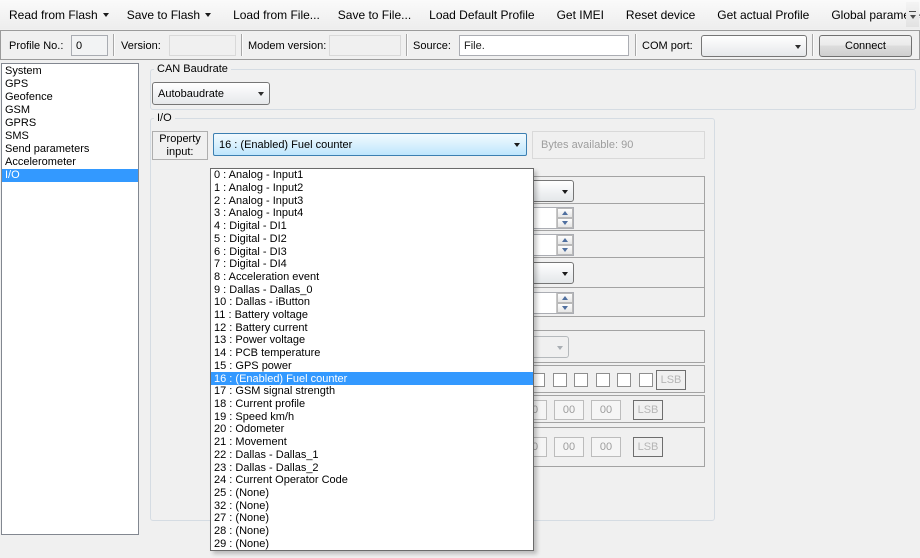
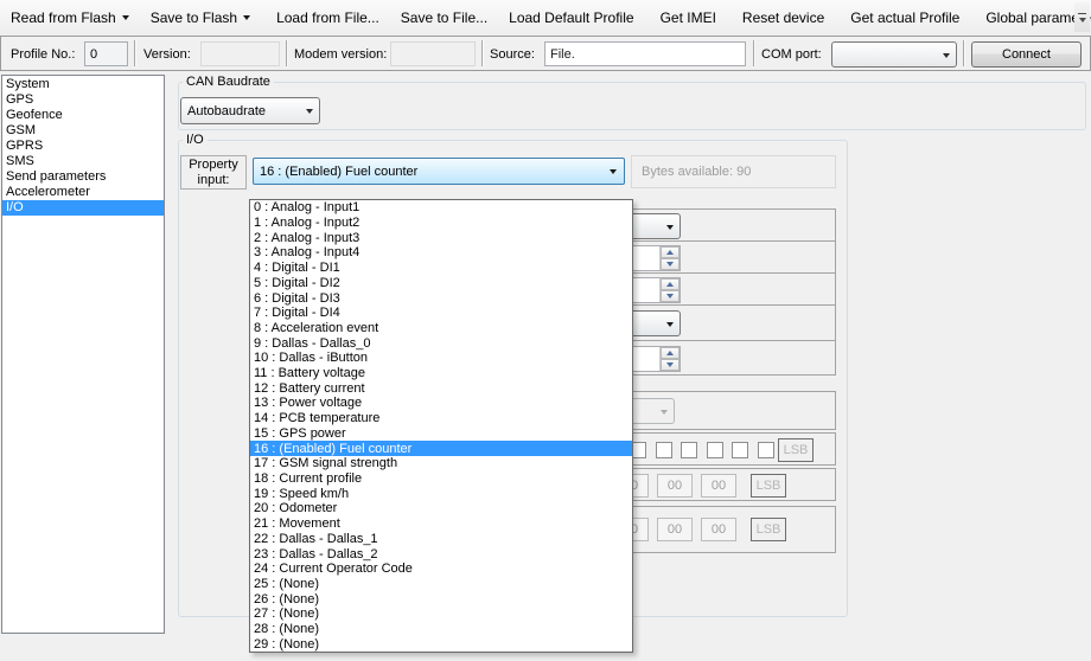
  Read from Flash
  Save to Flash
  Load from File...
  Save to File...
  Load Default Profile
  Get IMEI
  Reset device
  Get actual Profile
  Profile No.:
  0
  Version:
  Modem version:
  Source:
  File.
  COM port:
  Connect
  System
  GPS
  Geofence
  GSM
  GPRS
  SMS
  Send parameters
  Accelerometer
  I/O
  CAN Baudrate
  Autobaudrate
  I/O
  Property input:
  16 : (Enabled) Fuel counter
  Bytes available: 90
  LSB
  00
  00
  LSB
  00
  00
  LSB
  0 : Analog - Input1
  1 : Analog - Input2
  2 : Analog - Input3
  3 : Analog - Input4
  4 : Digital - DI1
  5 : Digital - DI2
  6 : Digital - DI3
  7 : Digital - DI4
  8 : Acceleration event
  9 : Dallas - Dallas_0
  10 : Dallas - iButton
  11 : Battery voltage
  12 : Battery current
  13 : Power voltage
  14 : PCB temperature
  15 : GPS power
  16 : (Enabled) Fuel counter
  17 : GSM signal strength
  18 : Current profile
  19 : Speed km/h
  20 : Odometer
  21 : Movement
  22 : Dallas - Dallas_1
  23 : Dallas - Dallas_2
  24 : Current Operator Code
  25 : (None)
- 32 : (None)
+ 26 : (None)
  27 : (None)
  28 : (None)
  29 : (None)
